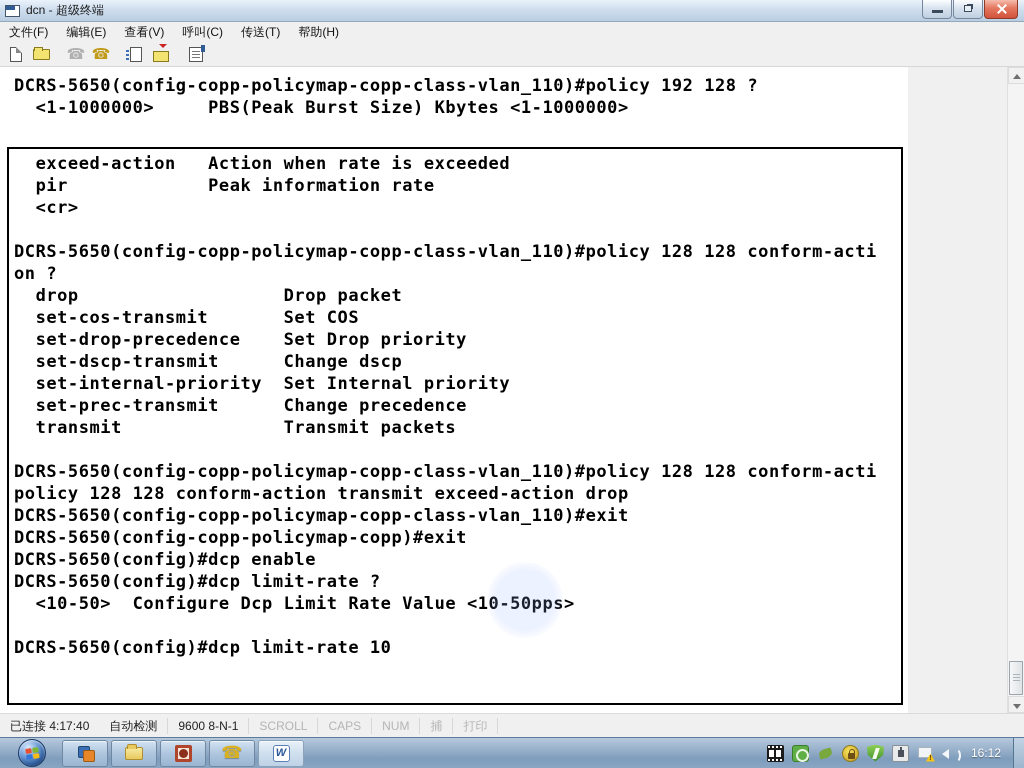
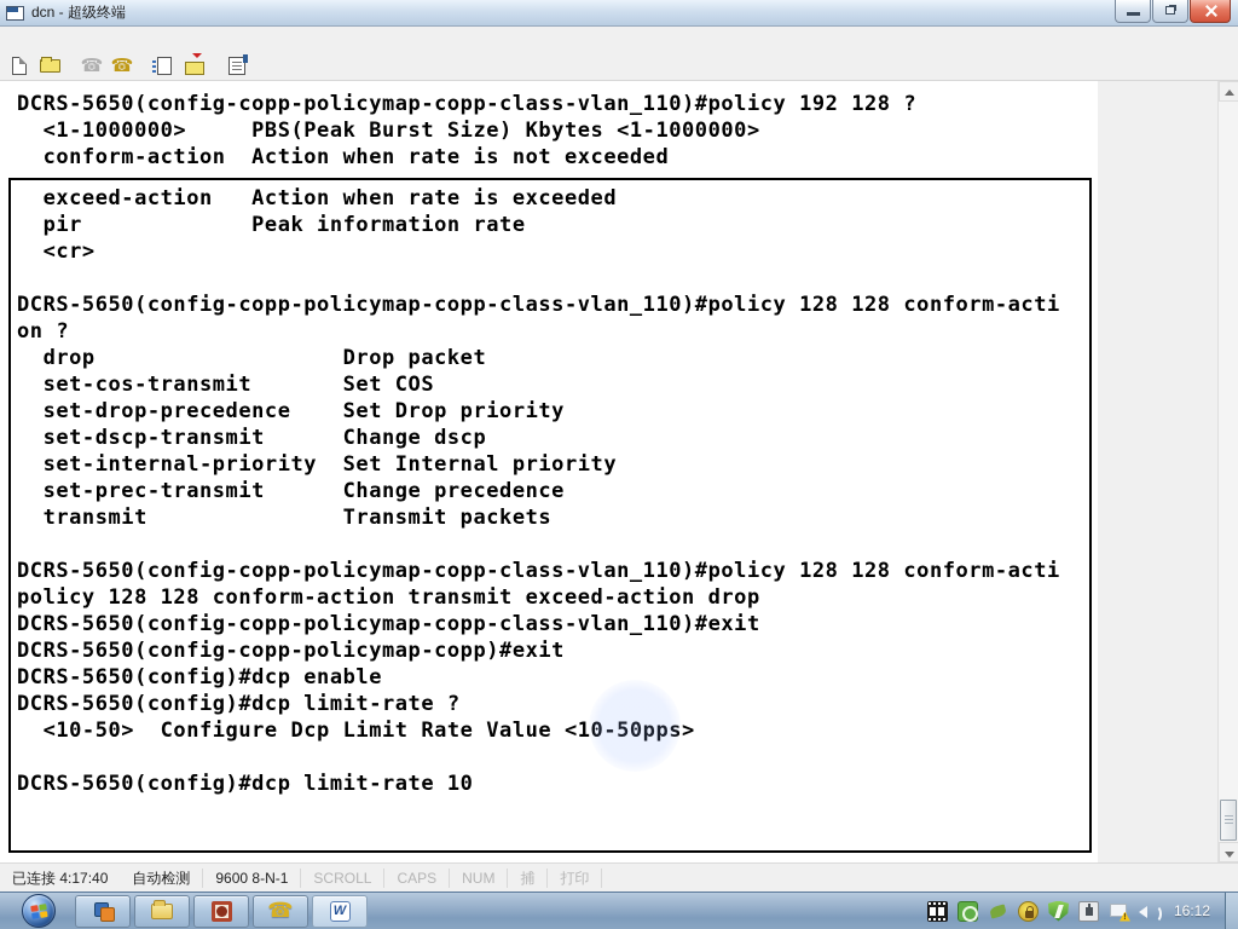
  dcn - 超级终端
- 文件(F)
- 编辑(E)
- 查看(V)
- 呼叫(C)
- 传送(T)
- 帮助(H)
  ☎
  ☎
  DCRS-5650(config-copp-policymap-copp-class-vlan_110)#policy 192 128 ?
  <1-1000000> PBS(Peak Burst Size) Kbytes <1-1000000>
+ conform-action Action when rate is not exceeded
  exceed-action Action when rate is exceeded
  pir Peak information rate
  <cr>
  DCRS-5650(config-copp-policymap-copp-class-vlan_110)#policy 128 128 conform-acti
  on ?
  drop Drop packet
  set-cos-transmit Set COS
  set-drop-precedence Set Drop priority
  set-dscp-transmit Change dscp
  set-internal-priority Set Internal priority
  set-prec-transmit Change precedence
  transmit Transmit packets
  DCRS-5650(config-copp-policymap-copp-class-vlan_110)#policy 128 128 conform-acti
  policy 128 128 conform-action transmit exceed-action drop
  DCRS-5650(config-copp-policymap-copp-class-vlan_110)#exit
  DCRS-5650(config-copp-policymap-copp)#exit
  DCRS-5650(config)#dcp enable
  DCRS-5650(config)#dcp limit-rate ?
  <10-50> Configure Dcp Limit Rate Value <1>
  DCRS-5650(config)#dcp limit-rate 10
  已连接 4:17:40
  自动检测
  9600 8-N-1
  SCROLL
  CAPS
  NUM
  捕
  打印
  ☎
  W
  16:12
